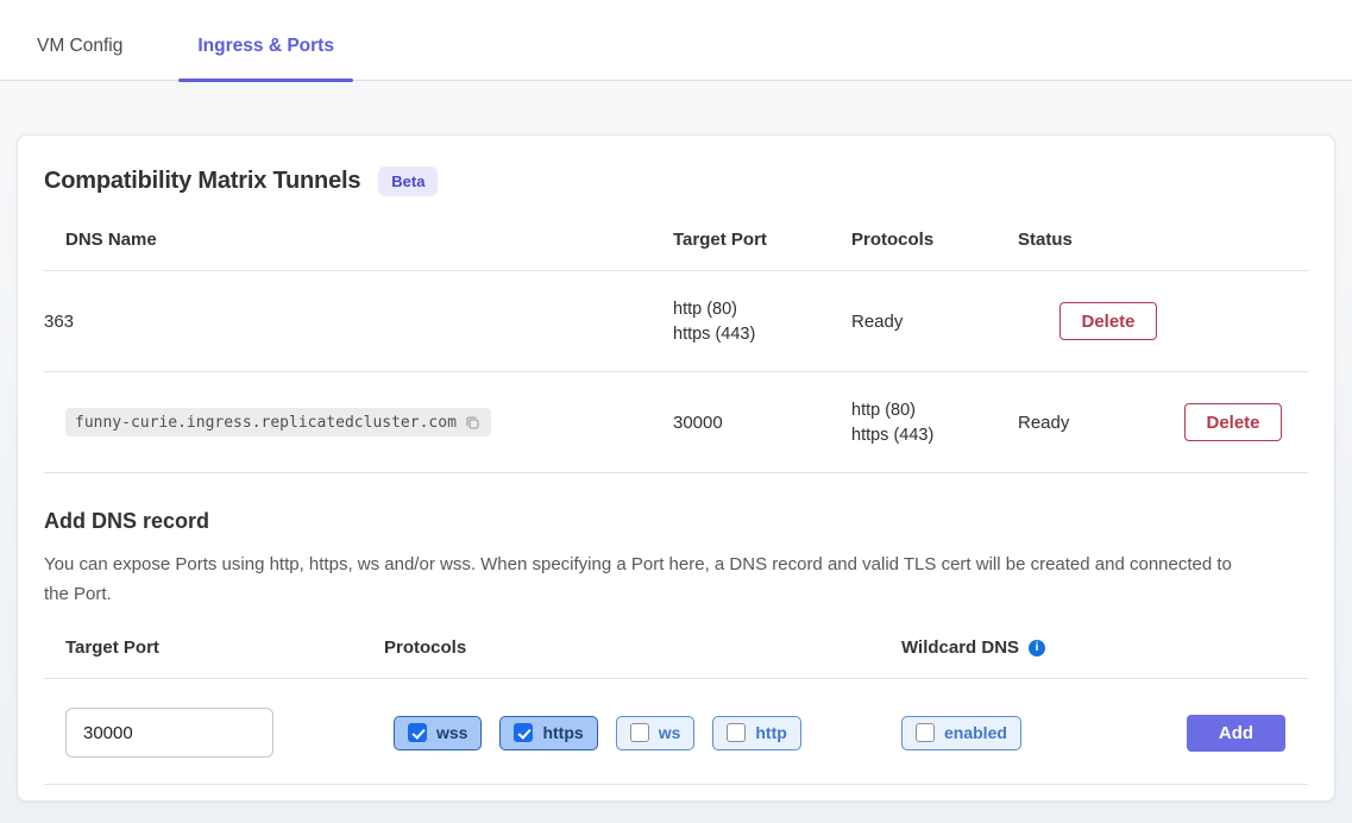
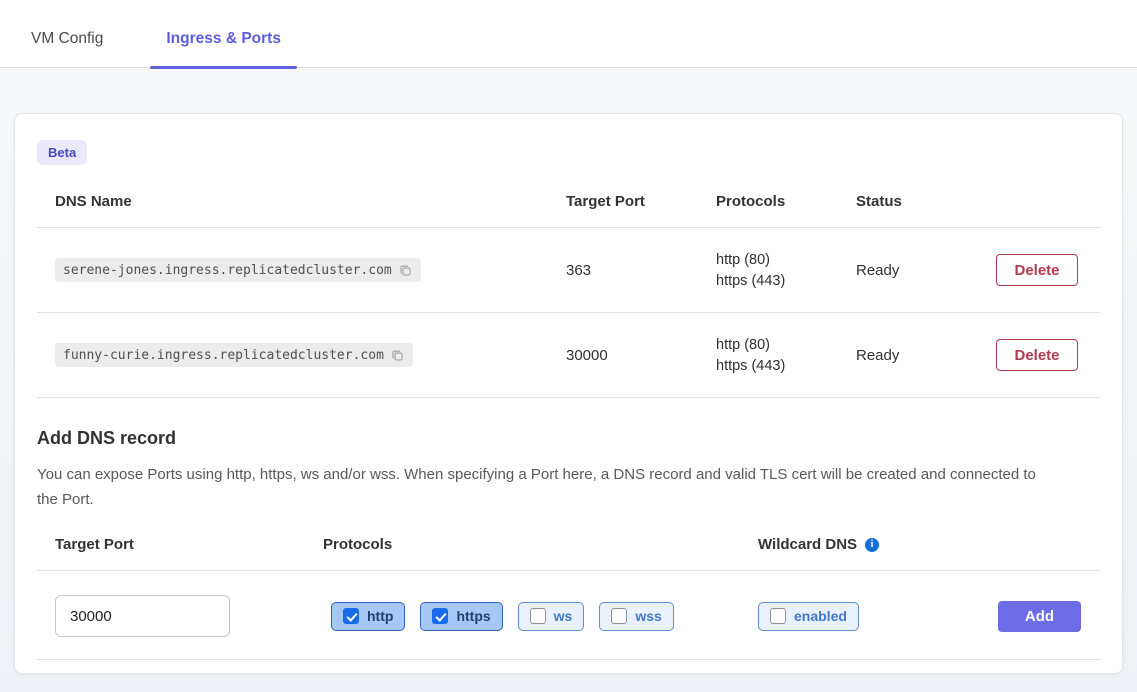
  VM Config
  Ingress & Ports
- Compatibility Matrix Tunnels
  Beta
  DNS Name
  Target Port
  Protocols
  Status
+ serene-jones.ingress.replicatedcluster.com
  363
  http (80)
  https (443)
  Ready
  Delete
  funny-curie.ingress.replicatedcluster.com
  30000
  http (80)
  https (443)
  Ready
  Delete
  Add DNS record
  You can expose Ports using http, https, ws and/or wss. When specifying a Port here, a DNS record and valid TLS cert will be created and connected to the Port.
  Target Port
  Protocols
  Wildcard DNS
  i
  30000
- wss
+ http
  https
  ws
- http
+ wss
  enabled
  Add
